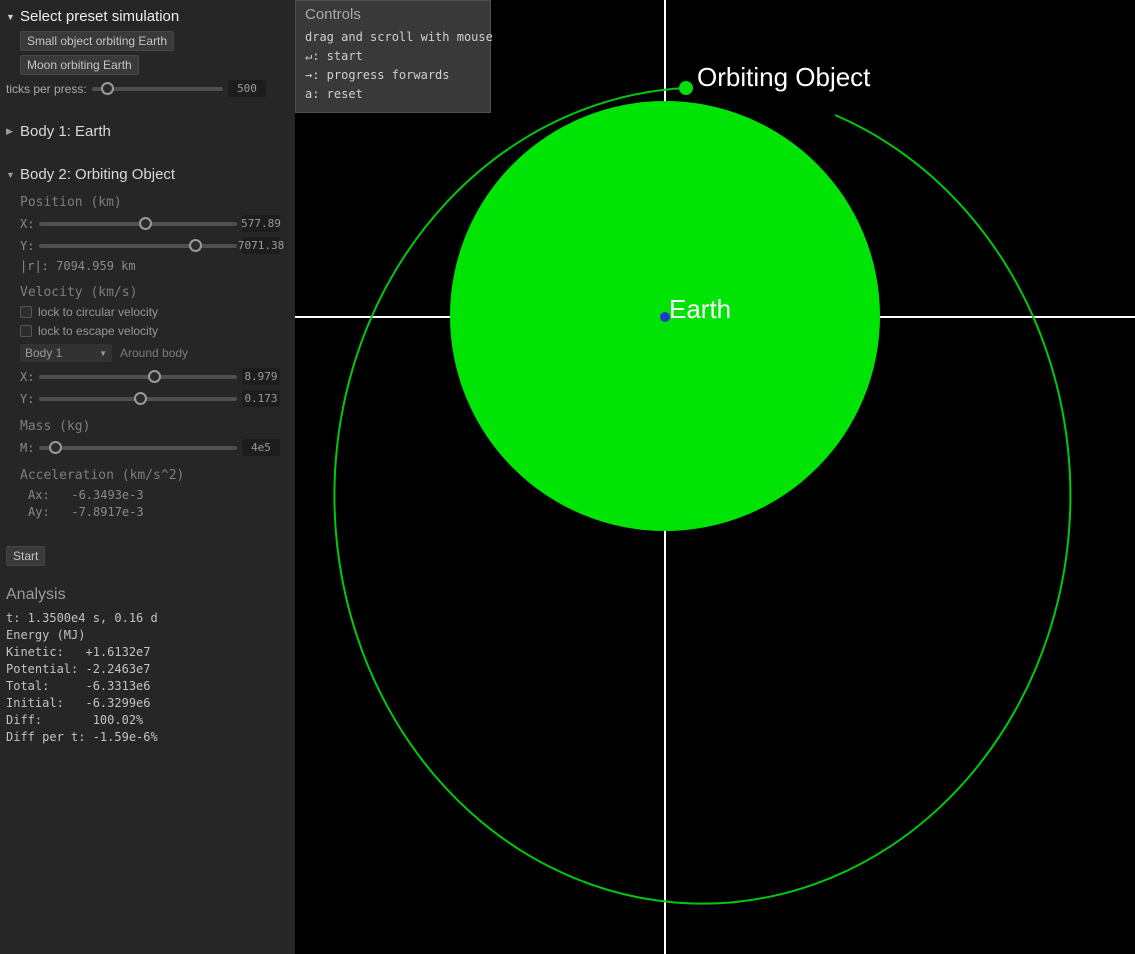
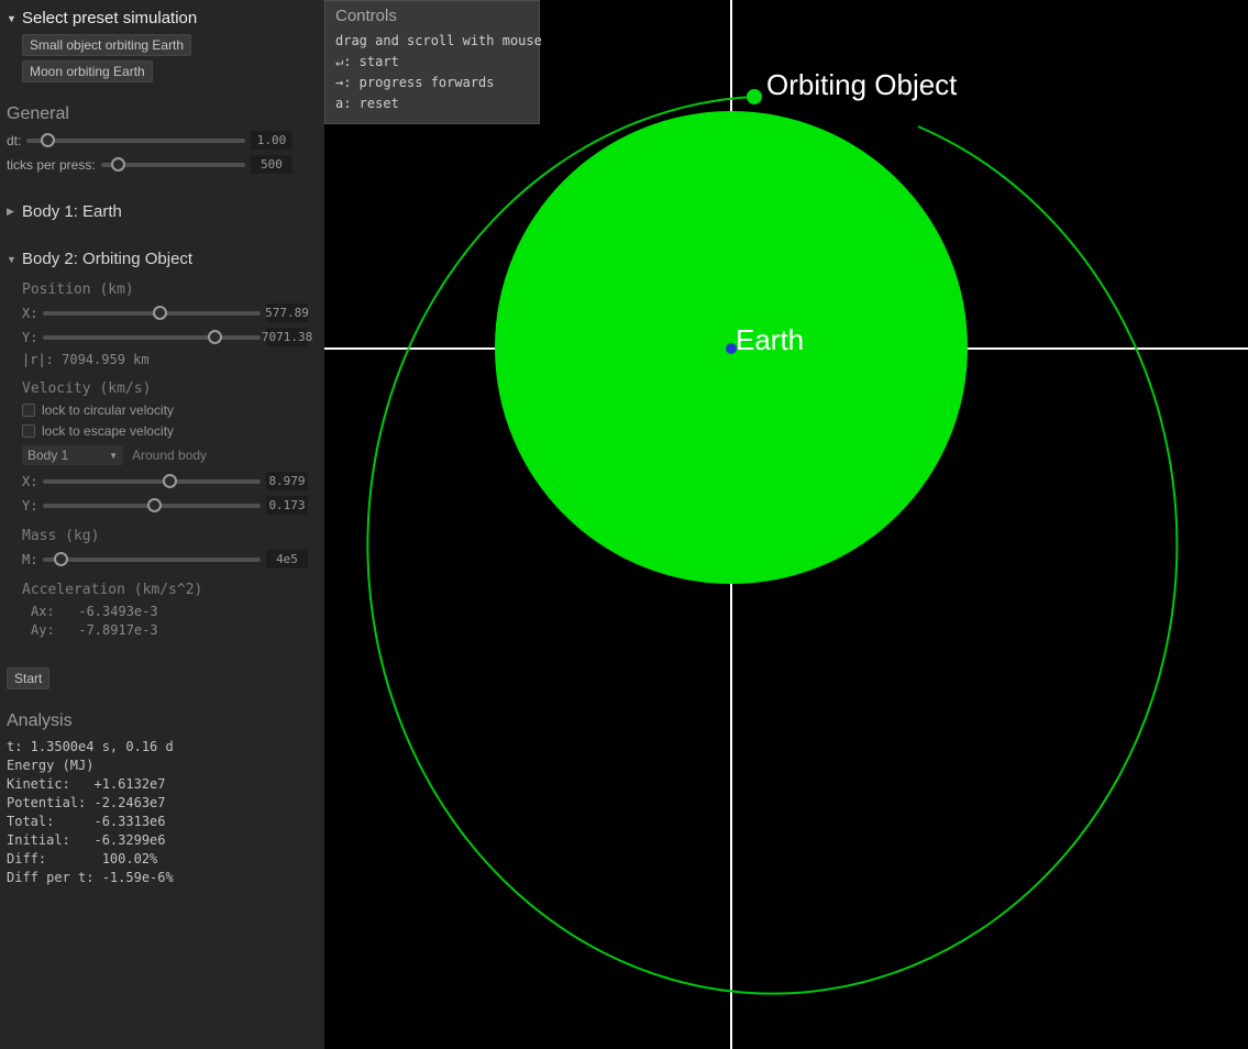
  ▼
  Select preset simulation
  Small object orbiting Earth
  Moon orbiting Earth
+ General
+ dt:
+ 1.00
  ticks per press:
  500
  ▶
  Body 1: Earth
  ▼
  Body 2: Orbiting Object
  Position (km)
  X:
  577.89
  Y:
  7071.38
  |r|: 7094.959 km
  Velocity (km/s)
  lock to circular velocity
  lock to escape velocity
  Body 1
  ▼
  Around body
  X:
  8.979
  Y:
  0.173
  Mass (kg)
  M:
  4e5
  Acceleration (km/s^2)
  Ax: -6.3493e-3
  Ay: -7.8917e-3
  Start
  Analysis
  t: 1.3500e4 s, 0.16 d
  Energy (MJ)
  Kinetic: +1.6132e7
  Potential: -2.2463e7
  Total: -6.3313e6
  Initial: -6.3299e6
  Diff: 100.02%
  Diff per t: -1.59e-6%
  Orbiting Object
  Earth
  Controls
  drag and scroll with mouse
  ↵: start
  →: progress forwards
  a: reset
